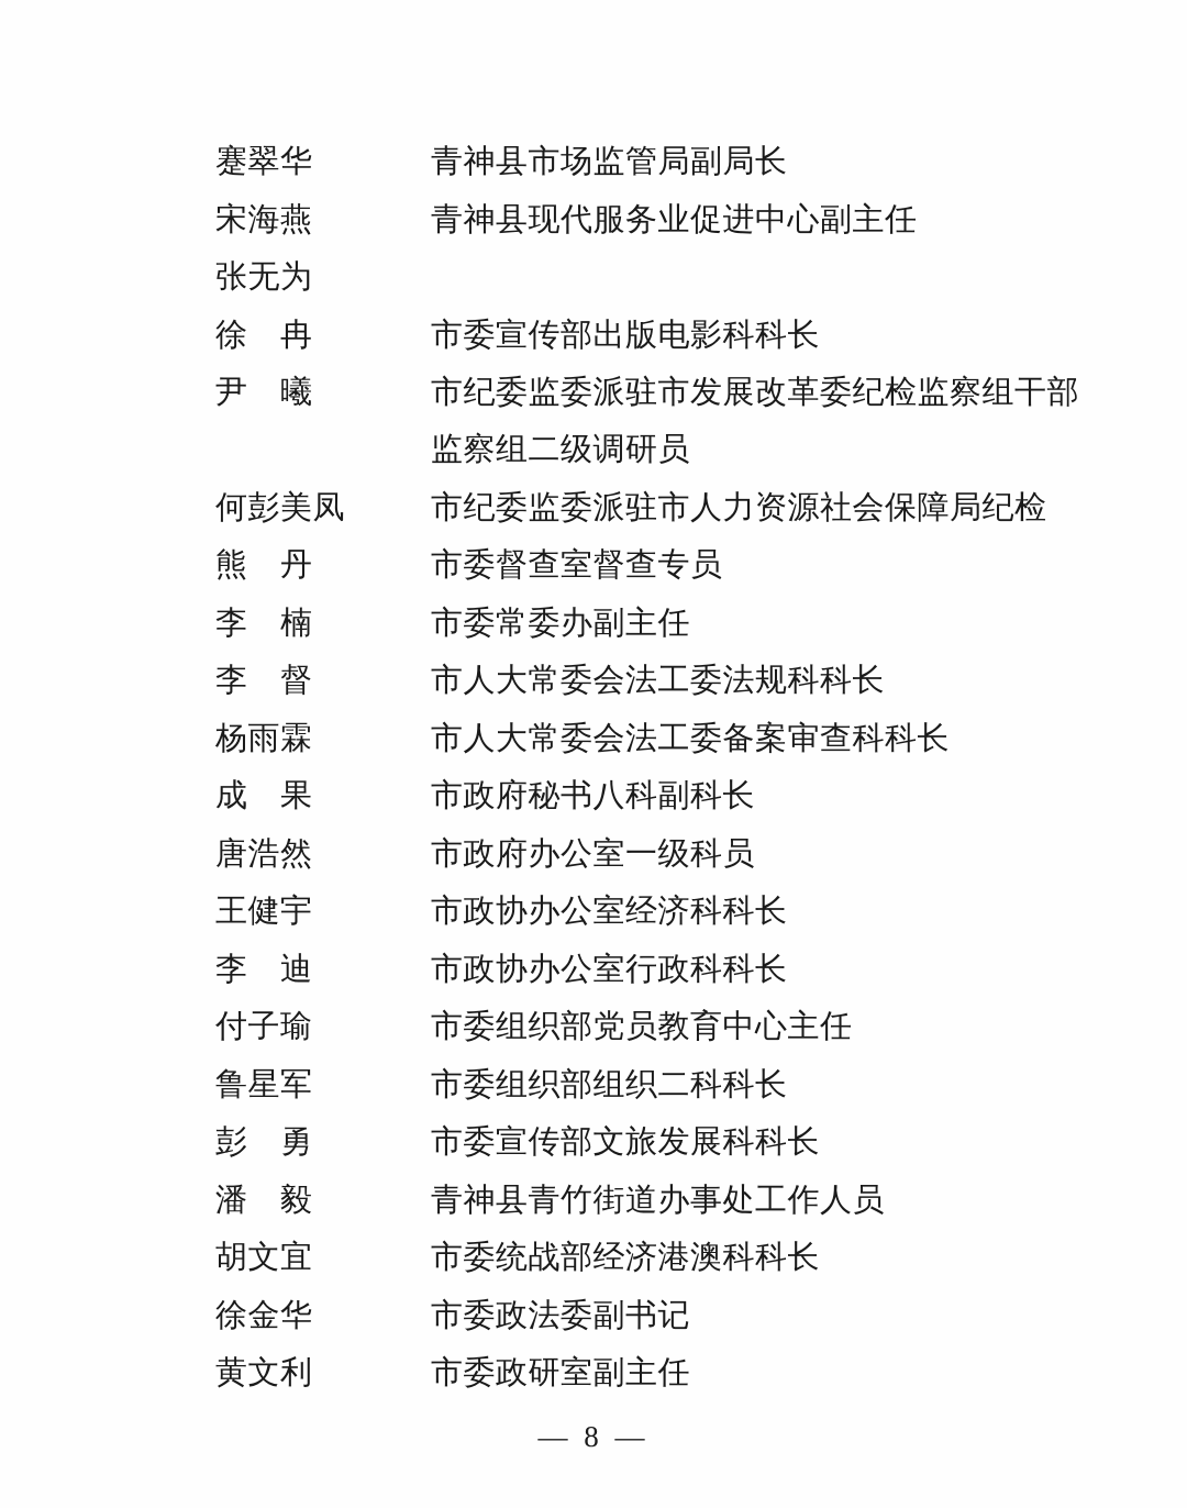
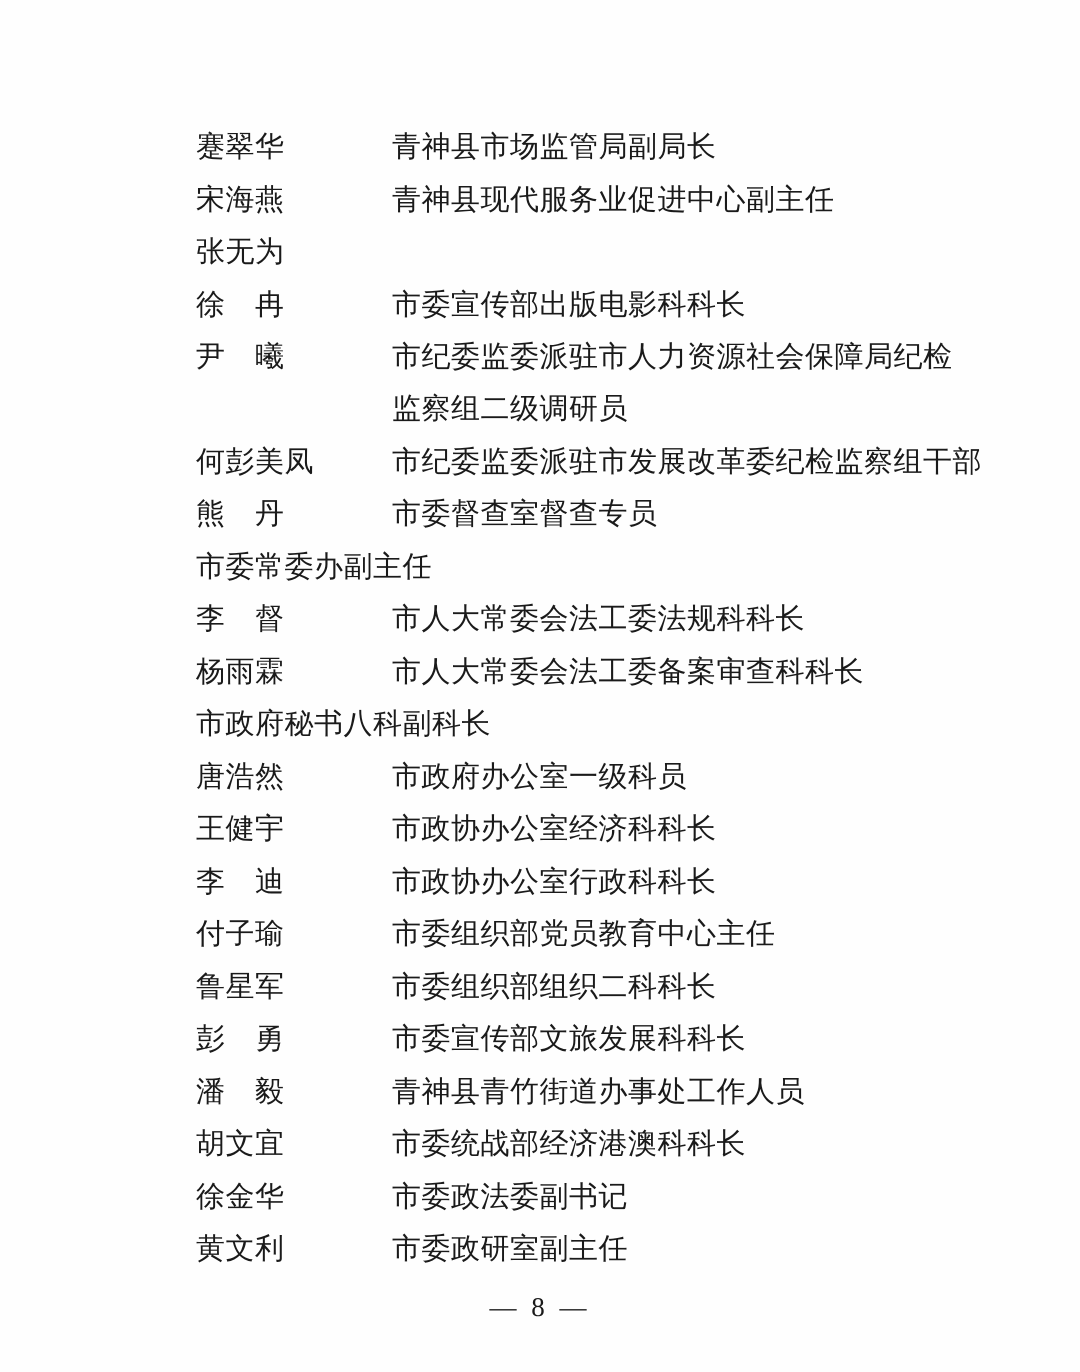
  蹇翠华
  青神县市场监管局副局长
  宋海燕
  青神县现代服务业促进中心副主任
  张无为
  徐 冉
  市委宣传部出版电影科科长
  尹 曦
- 市纪委监委派驻市发展改革委纪检监察组干部
+ 市纪委监委派驻市人力资源社会保障局纪检
  监察组二级调研员
  何彭美凤
- 市纪委监委派驻市人力资源社会保障局纪检
+ 市纪委监委派驻市发展改革委纪检监察组干部
  熊 丹
  市委督查室督查专员
- 李 楠
  市委常委办副主任
  李 督
  市人大常委会法工委法规科科长
  杨雨霖
  市人大常委会法工委备案审查科科长
- 成 果
  市政府秘书八科副科长
  唐浩然
  市政府办公室一级科员
  王健宇
  市政协办公室经济科科长
  李 迪
  市政协办公室行政科科长
  付子瑜
  市委组织部党员教育中心主任
  鲁星军
  市委组织部组织二科科长
  彭 勇
  市委宣传部文旅发展科科长
  潘 毅
  青神县青竹街道办事处工作人员
  胡文宜
  市委统战部经济港澳科科长
  徐金华
  市委政法委副书记
  黄文利
  市委政研室副主任
  — 8 —
